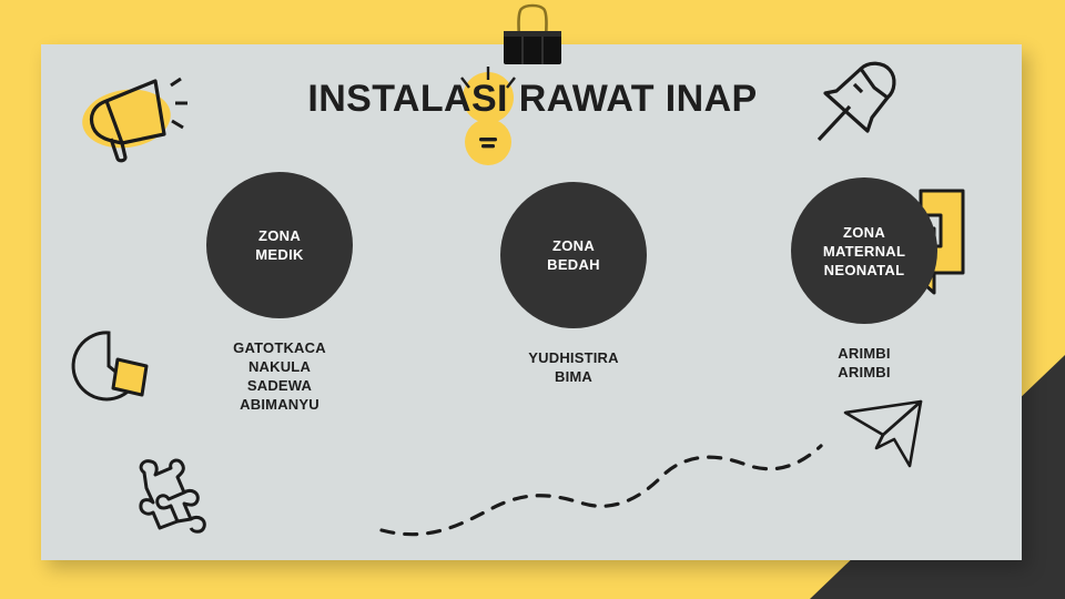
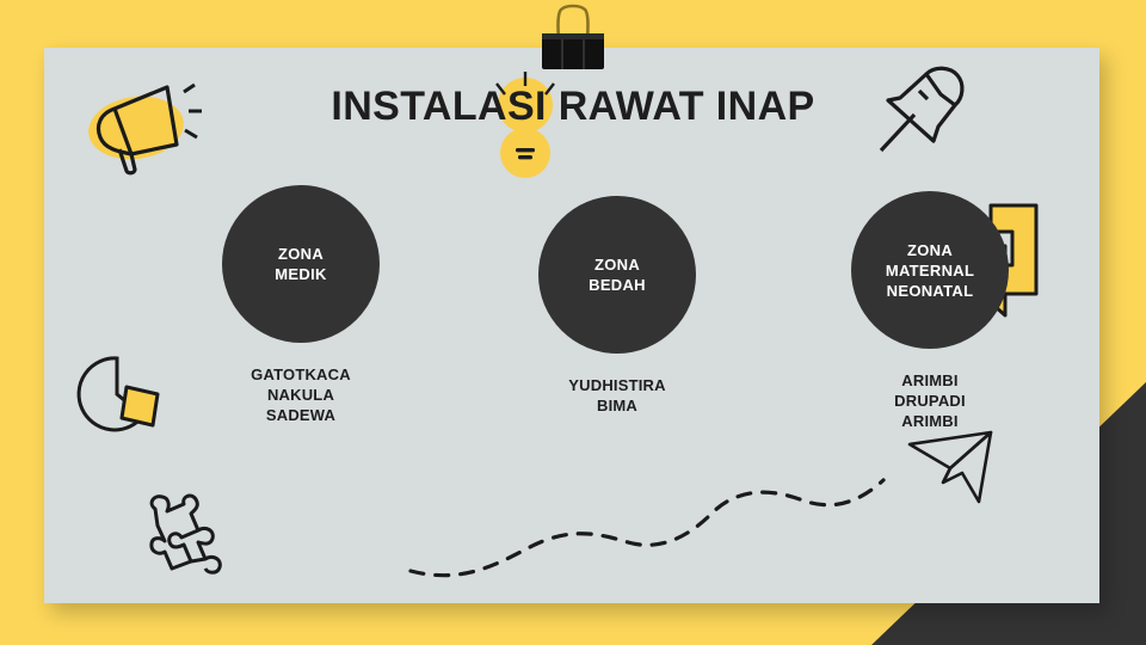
  INSTALASI RAWAT INAP
  ZONA
  MEDIK
  GATOTKACA
  NAKULA
  SADEWA
- ABIMANYU
  ZONA
  BEDAH
  YUDHISTIRA
  BIMA
  ZONA
  MATERNAL
  NEONATAL
  ARIMBI
+ DRUPADI
  ARIMBI
